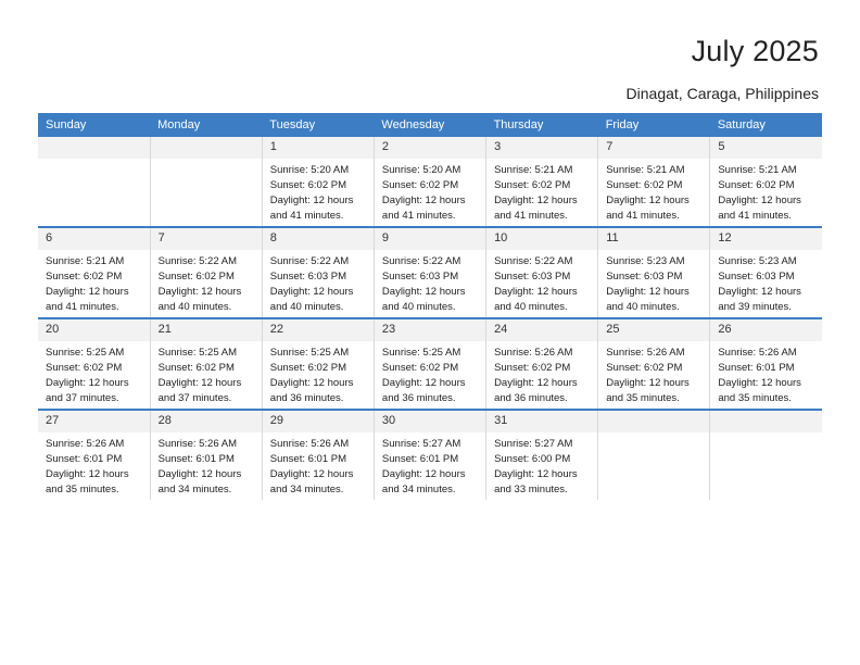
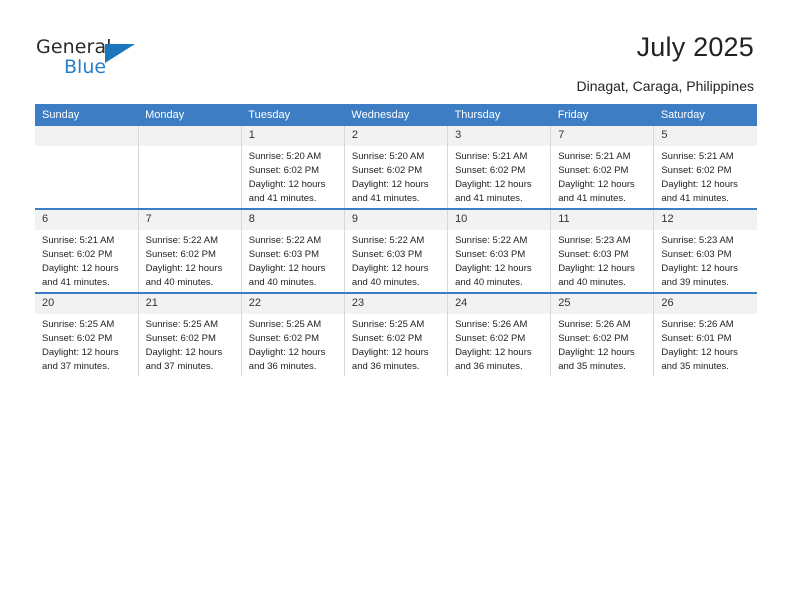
+ General
+ Blue
  July 2025
  Dinagat, Caraga, Philippines
  Sunday	Monday	Tuesday	Wednesday	Thursday	Friday	Saturday
  		1Sunrise: 5:20 AMSunset: 6:02 PMDaylight: 12 hoursand 41 minutes.	2Sunrise: 5:20 AMSunset: 6:02 PMDaylight: 12 hoursand 41 minutes.	3Sunrise: 5:21 AMSunset: 6:02 PMDaylight: 12 hoursand 41 minutes.	7Sunrise: 5:21 AMSunset: 6:02 PMDaylight: 12 hoursand 41 minutes.	5Sunrise: 5:21 AMSunset: 6:02 PMDaylight: 12 hoursand 41 minutes.
  6Sunrise: 5:21 AMSunset: 6:02 PMDaylight: 12 hoursand 41 minutes.	7Sunrise: 5:22 AMSunset: 6:02 PMDaylight: 12 hoursand 40 minutes.	8Sunrise: 5:22 AMSunset: 6:03 PMDaylight: 12 hoursand 40 minutes.	9Sunrise: 5:22 AMSunset: 6:03 PMDaylight: 12 hoursand 40 minutes.	10Sunrise: 5:22 AMSunset: 6:03 PMDaylight: 12 hoursand 40 minutes.	11Sunrise: 5:23 AMSunset: 6:03 PMDaylight: 12 hoursand 40 minutes.	12Sunrise: 5:23 AMSunset: 6:03 PMDaylight: 12 hoursand 39 minutes.
  20Sunrise: 5:25 AMSunset: 6:02 PMDaylight: 12 hoursand 37 minutes.	21Sunrise: 5:25 AMSunset: 6:02 PMDaylight: 12 hoursand 37 minutes.	22Sunrise: 5:25 AMSunset: 6:02 PMDaylight: 12 hoursand 36 minutes.	23Sunrise: 5:25 AMSunset: 6:02 PMDaylight: 12 hoursand 36 minutes.	24Sunrise: 5:26 AMSunset: 6:02 PMDaylight: 12 hoursand 36 minutes.	25Sunrise: 5:26 AMSunset: 6:02 PMDaylight: 12 hoursand 35 minutes.	26Sunrise: 5:26 AMSunset: 6:01 PMDaylight: 12 hoursand 35 minutes.
- 27Sunrise: 5:26 AMSunset: 6:01 PMDaylight: 12 hoursand 35 minutes.	28Sunrise: 5:26 AMSunset: 6:01 PMDaylight: 12 hoursand 34 minutes.	29Sunrise: 5:26 AMSunset: 6:01 PMDaylight: 12 hoursand 34 minutes.	30Sunrise: 5:27 AMSunset: 6:01 PMDaylight: 12 hoursand 34 minutes.	31Sunrise: 5:27 AMSunset: 6:00 PMDaylight: 12 hoursand 33 minutes.
